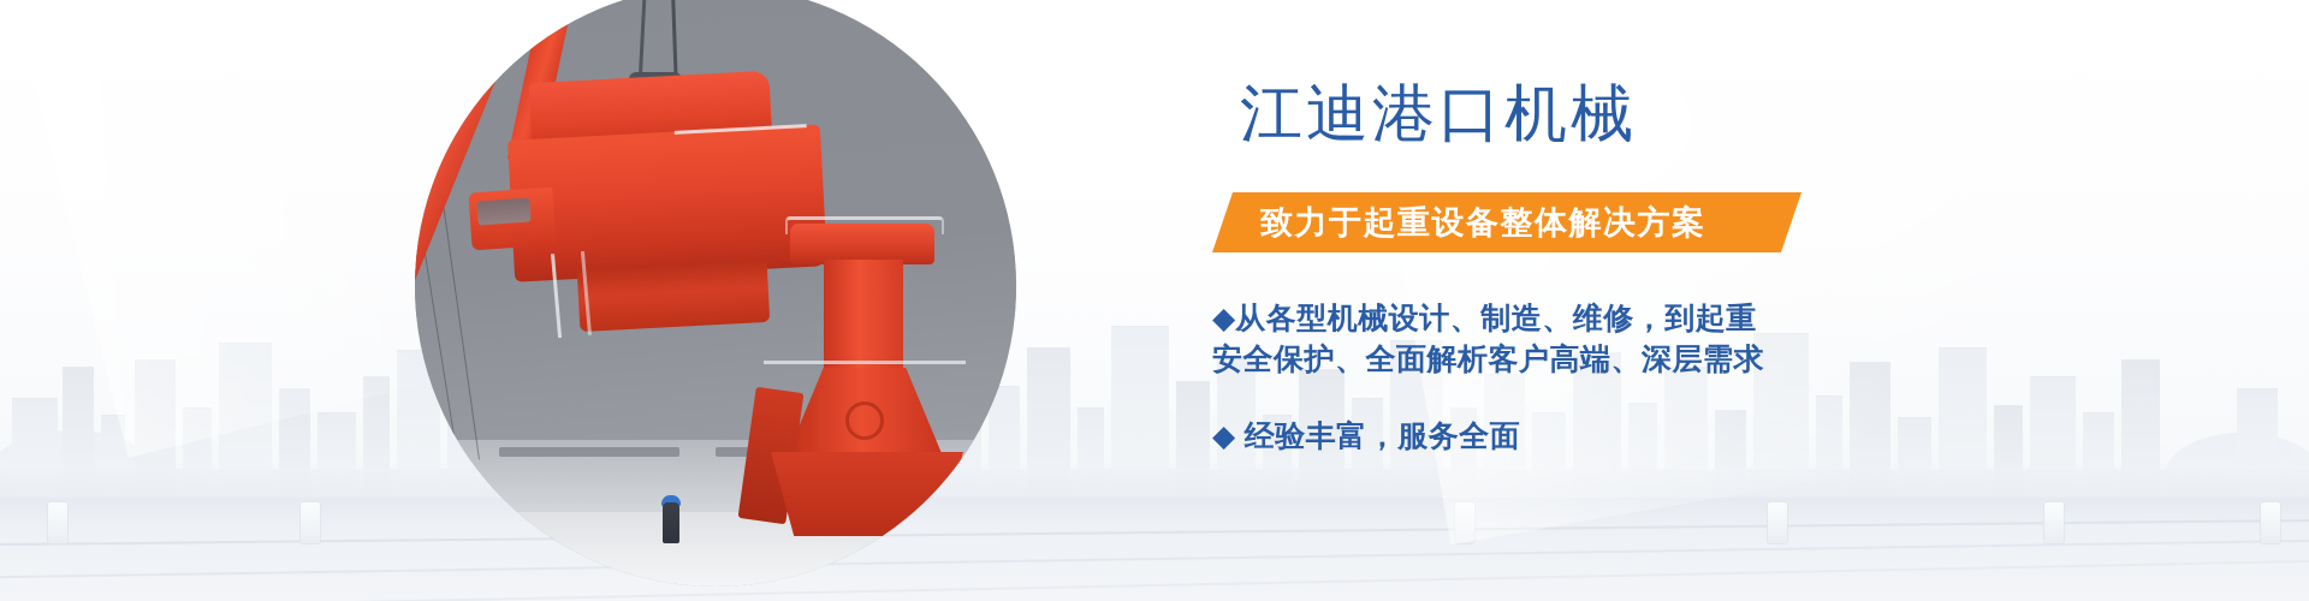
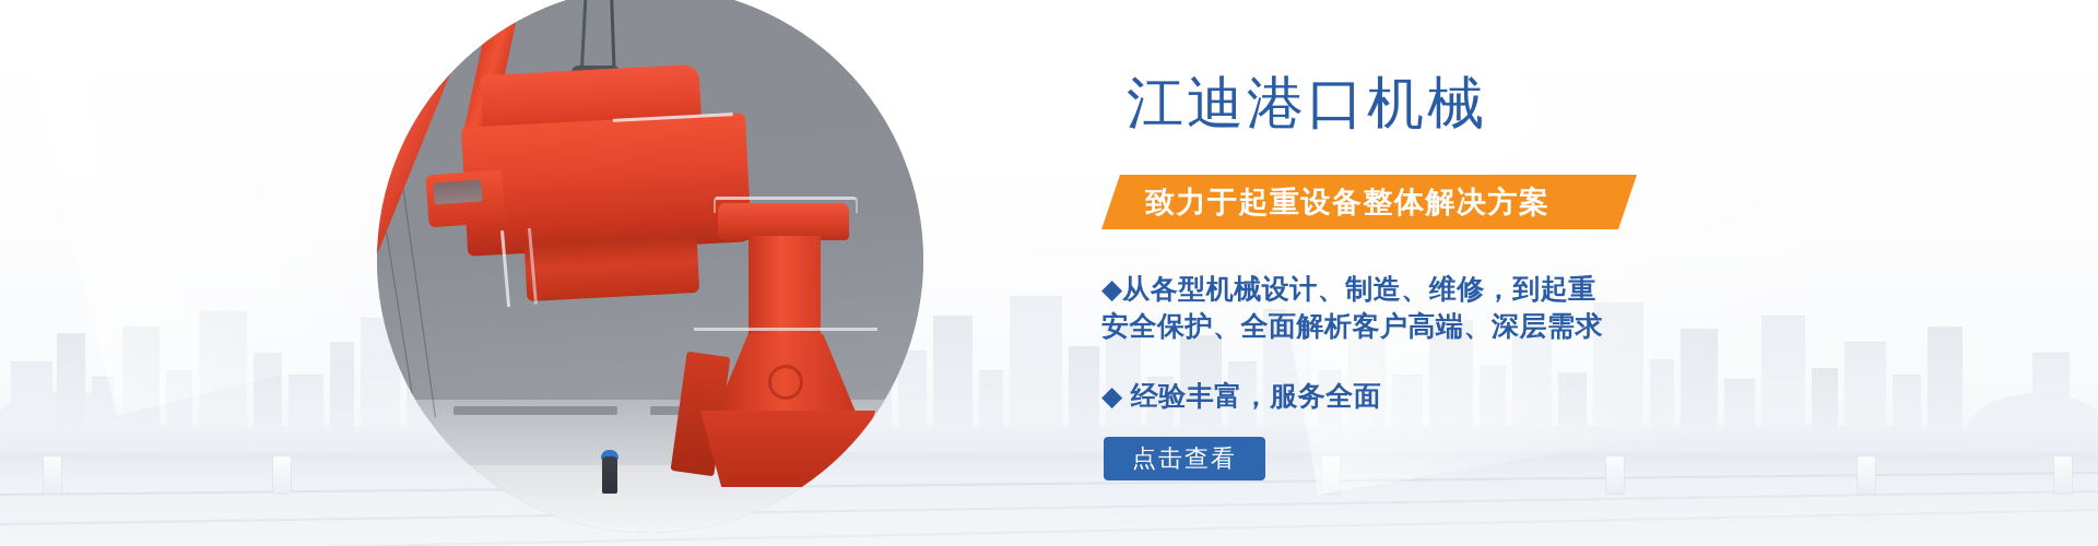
  江迪港口机械
  致力于起重设备整体解决方案
  ◆从各型机械设计、制造、维修，到起重
  安全保护、全面解析客户高端、深层需求
  ◆ 经验丰富，服务全面
+ 点击查看
